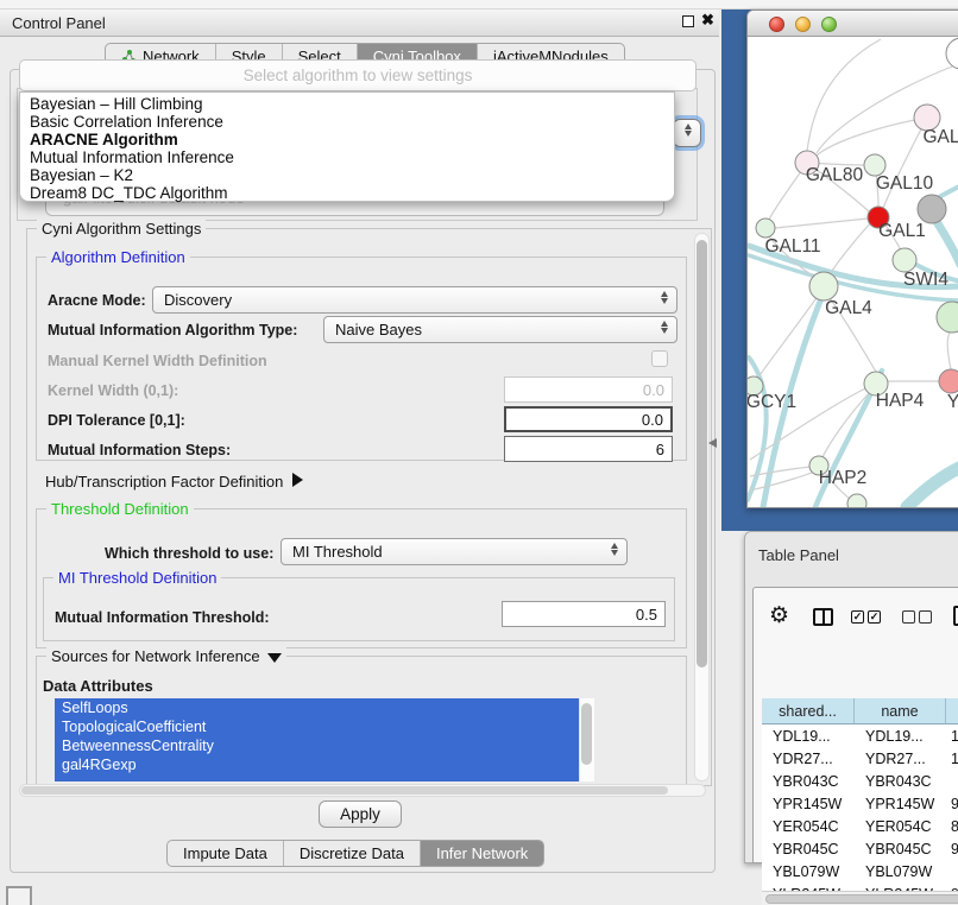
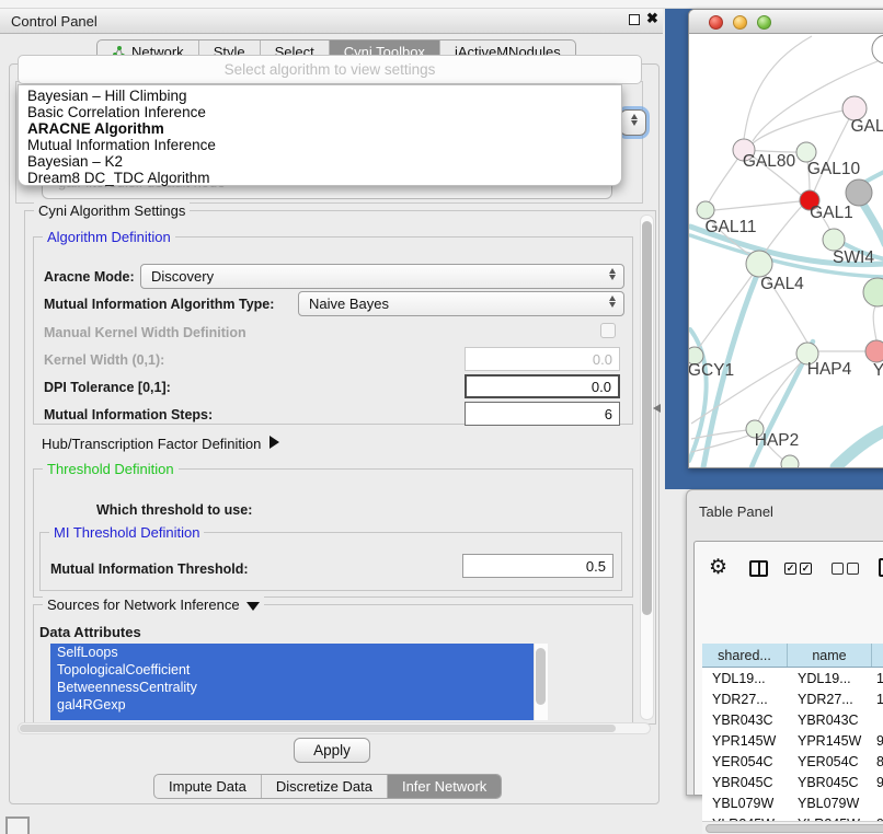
  Control Panel
  ✖
  Network
  Style
  Select
  Cyni Toolbox
  jActiveMNodules
  Select algorithm to view settings
  Bayesian – Hill Climbing
  Basic Correlation Inference
  ARACNE Algorithm
  Mutual Information Inference
  Bayesian – K2
  Dream8 DC_TDC Algorithm
  Cyni Algorithm Settings
  Algorithm Definition
  Aracne Mode:
  Discovery
  Mutual Information Algorithm Type:
  Naive Bayes
  Manual Kernel Width Definition
  Kernel Width (0,1):
  0.0
  DPI Tolerance [0,1]:
  0.0
  Mutual Information Steps:
  6
  Hub/Transcription Factor Definition
  Threshold Definition
  Which threshold to use:
- MI Threshold
  MI Threshold Definition
  Mutual Information Threshold:
  0.5
  Sources for Network Inference
  Data Attributes
  SelfLoops
  TopologicalCoefficient
  BetweennessCentrality
  gal4RGexp
  Apply
  Impute Data
  Discretize Data
  Infer Network
  GAL
  GAL80
  GAL10
  GAL1
  GAL11
  SWI4
  GAL4
  GCY1
  HAP4
  Y
  HAP2
  Table Panel
  ⚙
  ✓
  ✓
  shared...
  name
  YDL19...
  YDL19...
  YDR27...
  YDR27...
  YBR043C
  YBR043C
  YPR145W
  YPR145W
  YER054C
  YER054C
  YBR045C
  YBR045C
  YBL079W
  YBL079W
